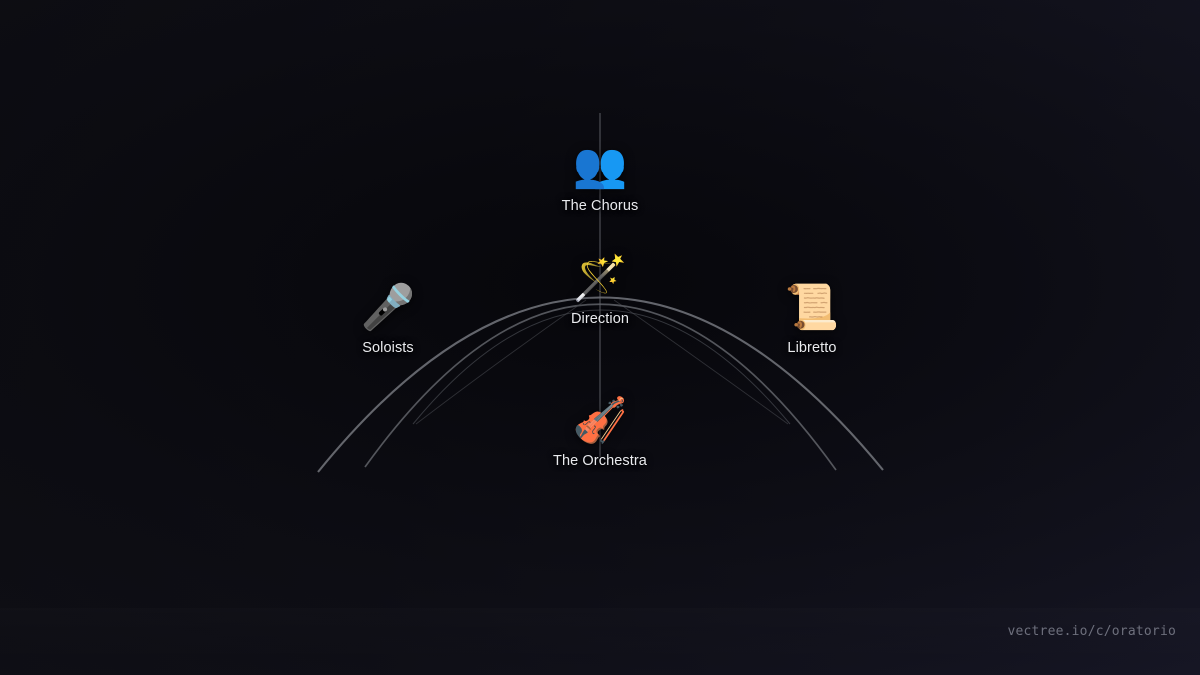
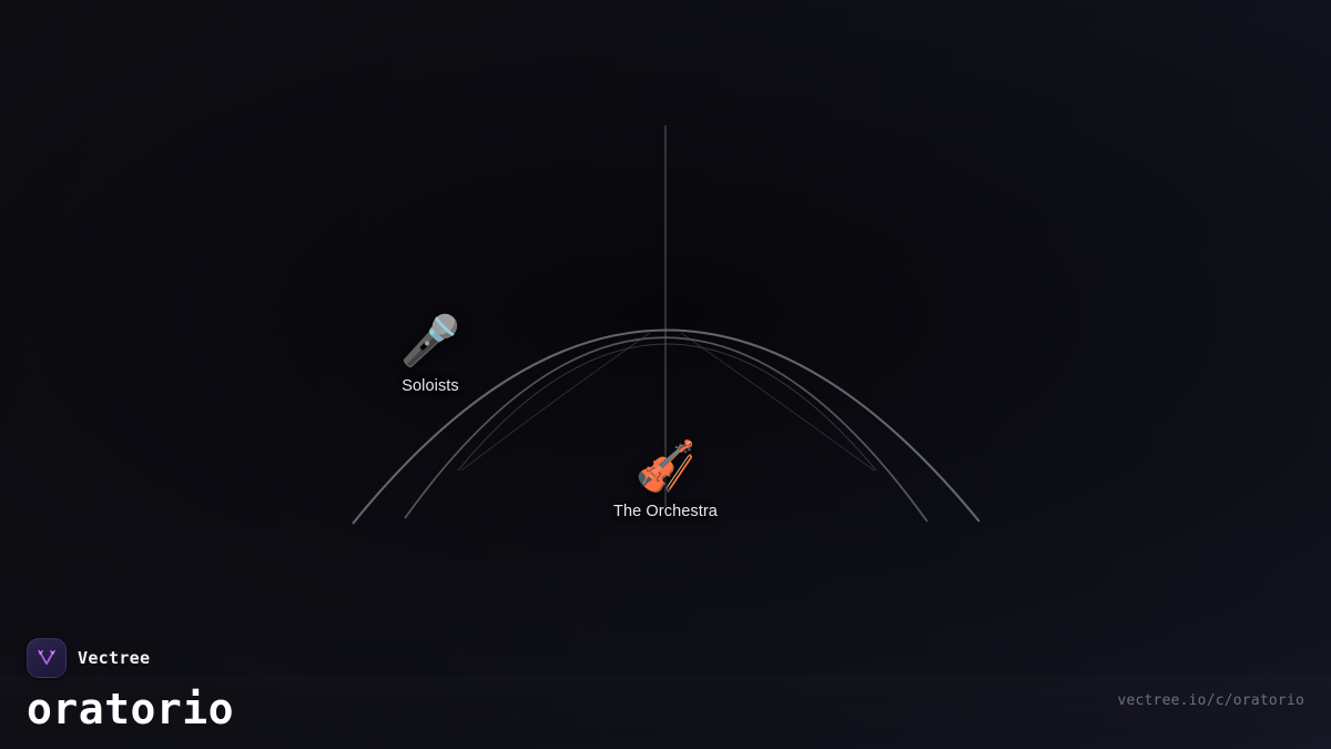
- 👥
- The Chorus
  🎤
  Soloists
- 🪄
- Direction
- 📜
- Libretto
  🎻
  The Orchestra
+ Vectree
+ oratorio
  vectree.io/c/oratorio
